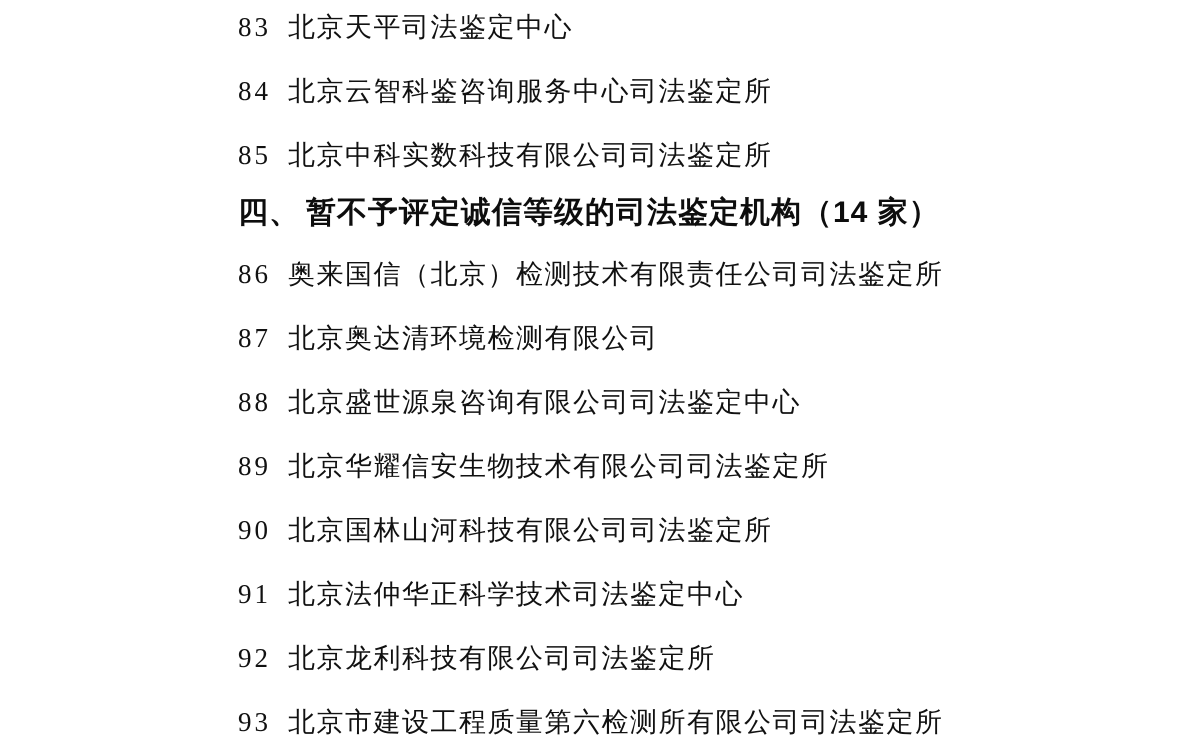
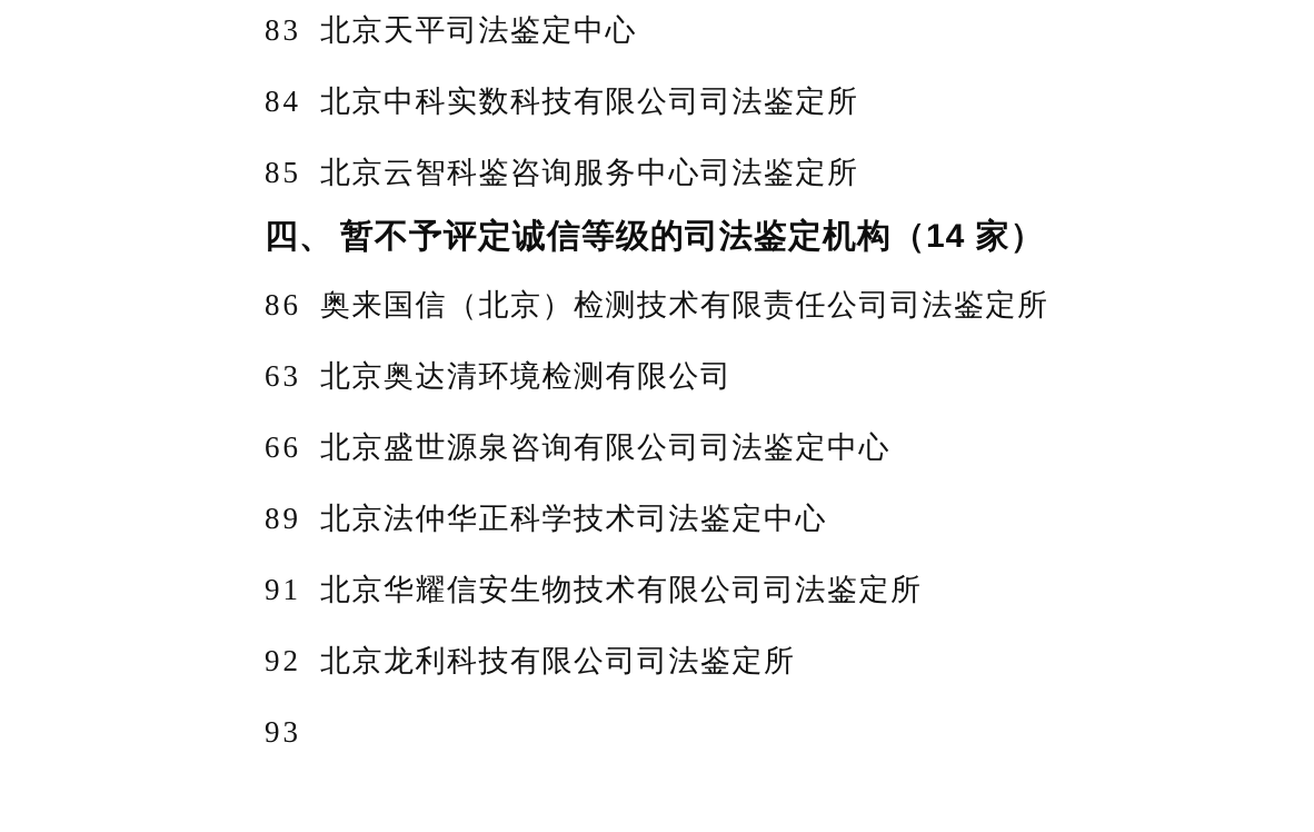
  83
  北京天平司法鉴定中心
  84
- 北京云智科鉴咨询服务中心司法鉴定所
+ 北京中科实数科技有限公司司法鉴定所
  85
- 北京中科实数科技有限公司司法鉴定所
+ 北京云智科鉴咨询服务中心司法鉴定所
  四、 暂不予评定诚信等级的司法鉴定机构（14 家）
  86
  奥来国信（北京）检测技术有限责任公司司法鉴定所
- 87
+ 63
  北京奥达清环境检测有限公司
- 88
+ 66
  北京盛世源泉咨询有限公司司法鉴定中心
  89
- 北京华耀信安生物技术有限公司司法鉴定所
+ 北京法仲华正科学技术司法鉴定中心
- 90
- 北京国林山河科技有限公司司法鉴定所
  91
- 北京法仲华正科学技术司法鉴定中心
+ 北京华耀信安生物技术有限公司司法鉴定所
  92
  北京龙利科技有限公司司法鉴定所
  93
- 北京市建设工程质量第六检测所有限公司司法鉴定所
